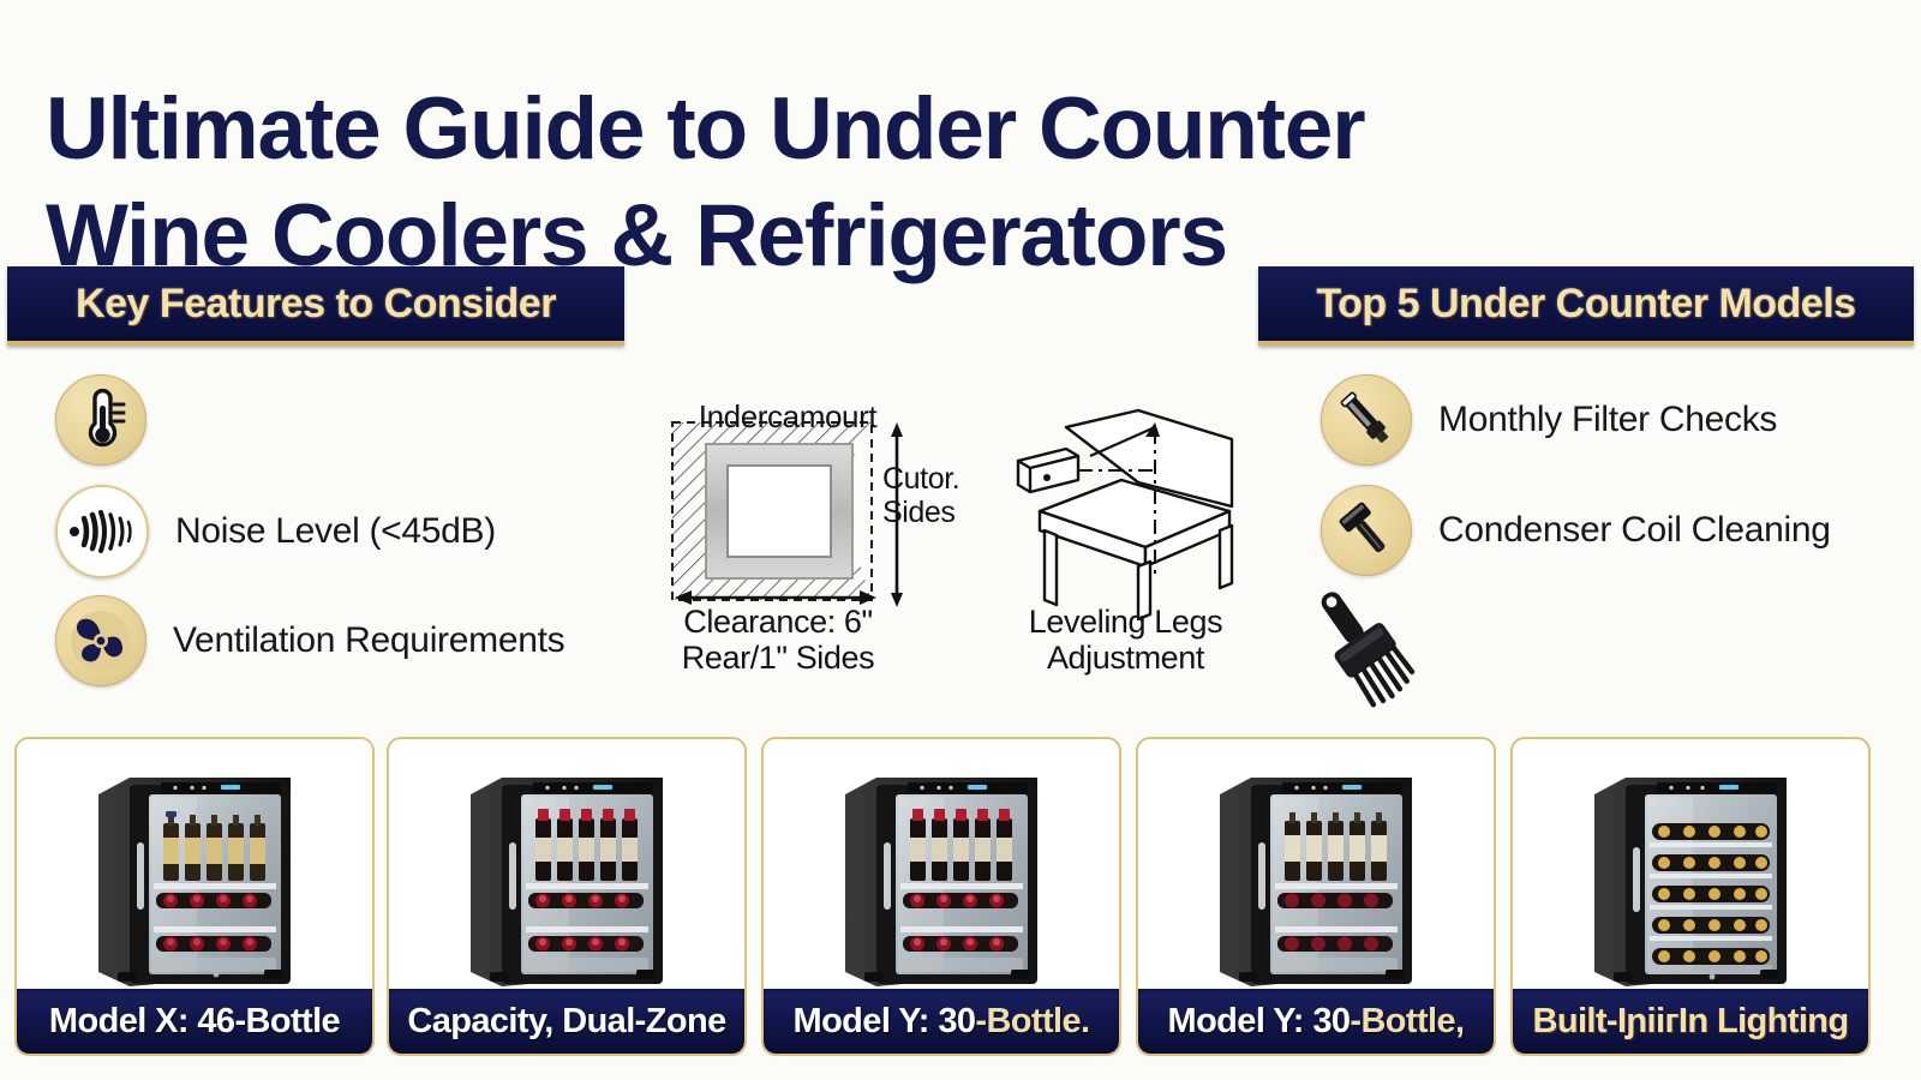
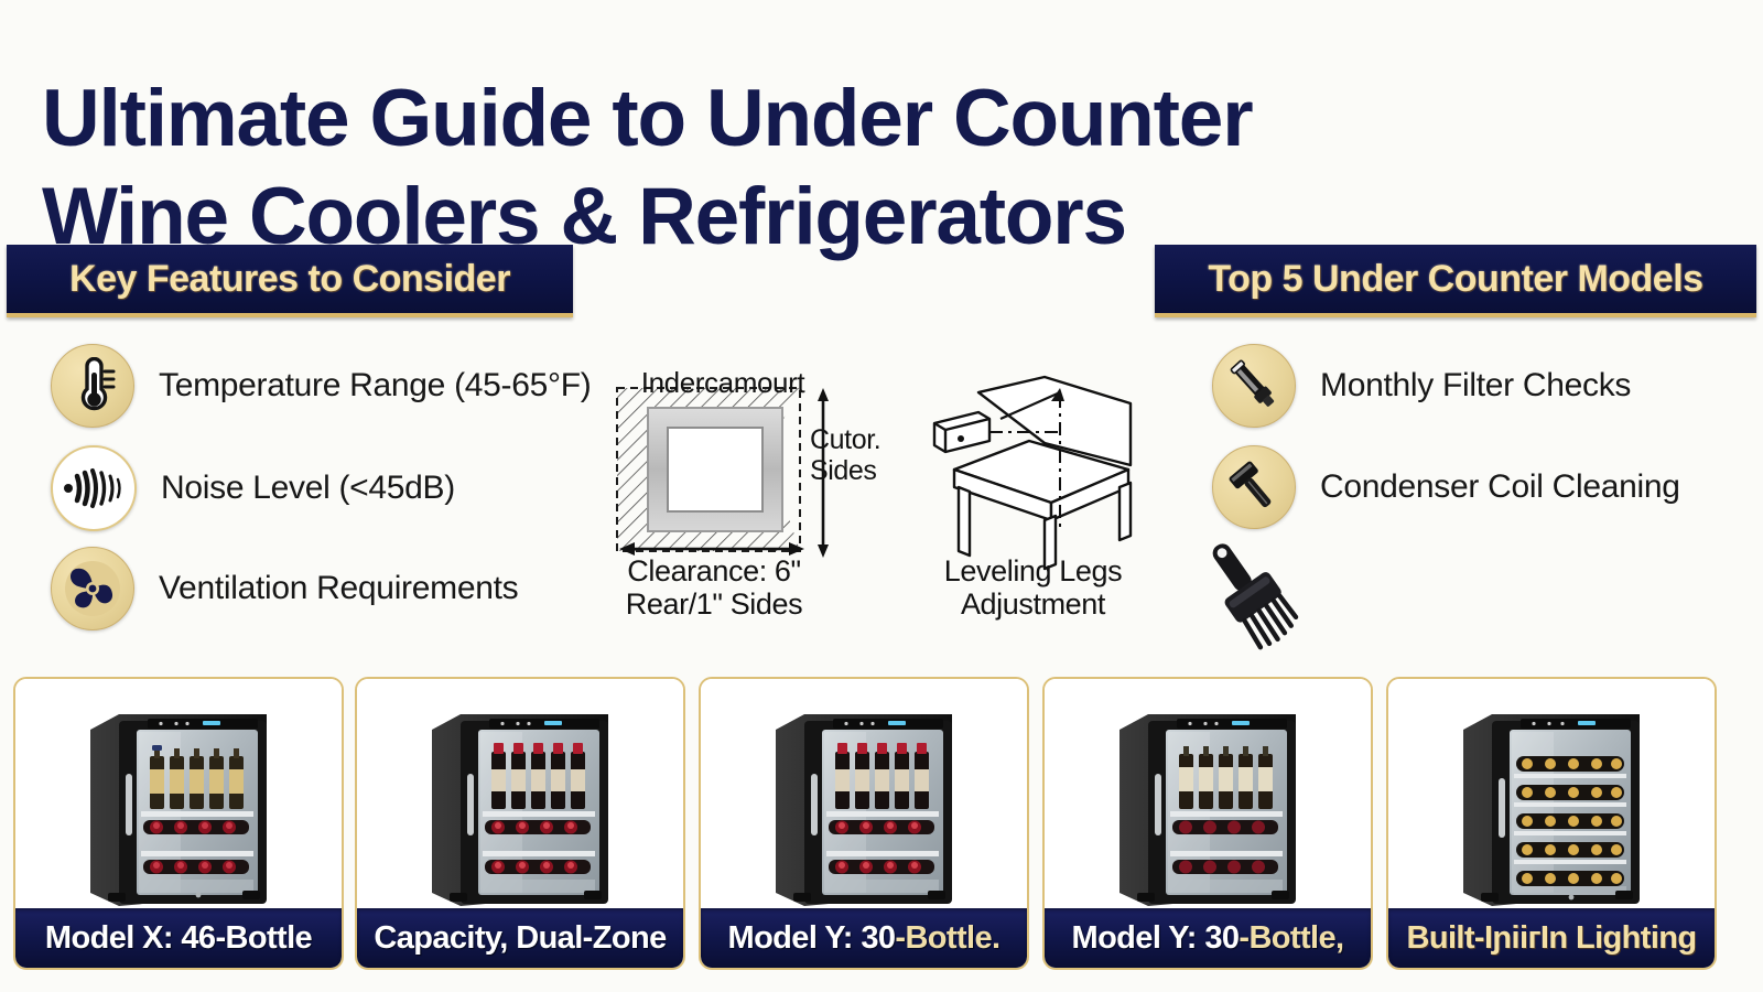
  Ultimate Guide to Under Counter
  Wine Coolers & Refrigerators
  Key Features to Consider
  Top 5 Under Counter Models
+ Temperature Range (45-65°F)
  Noise Level (<45dB)
  Ventilation Requirements
  Indercamourt
  Cutor.
  Sides
  Clearance: 6"
  Rear/1" Sides
  Leveling Legs
  Adjustment
  Monthly Filter Checks
  Condenser Coil Cleaning
  Model X: 46-Bottle
  Capacity, Dual-Zone
  Model Y: 30-Bottle.
  Model Y: 30-Bottle,
  Built-IɲiiгIn Lighting
